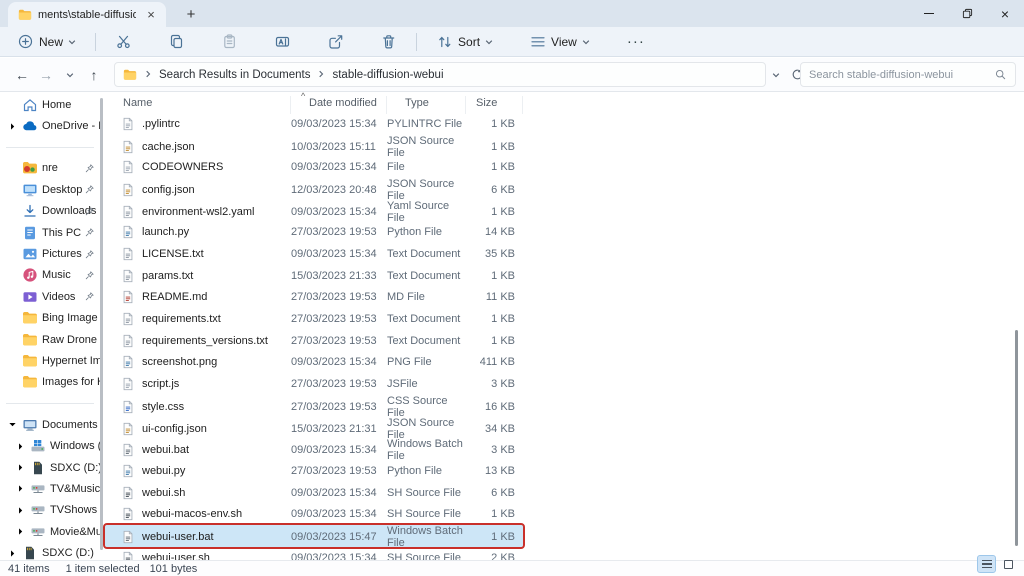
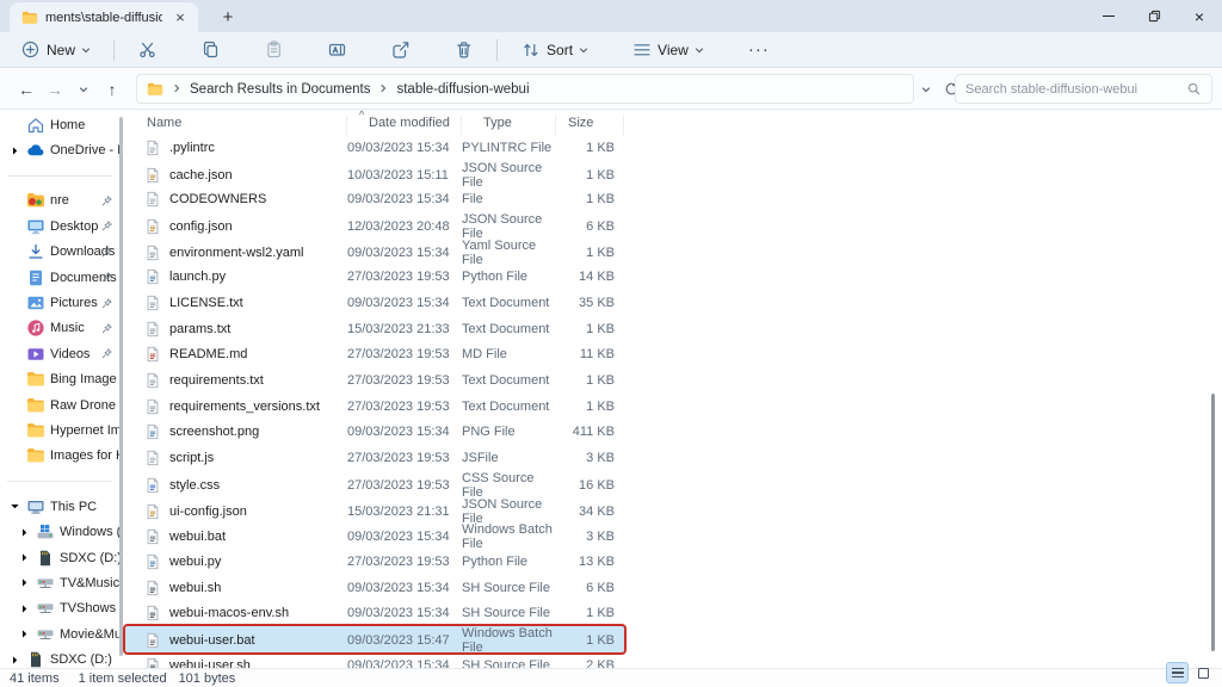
  ments\stable-diffusio
  ×
  +
  ×
  New
  Sort
  View
  ···
  ←
  →
  ↑
  Search Results in Documents
  stable-diffusion-webui
  Search stable-diffusion-webui
  Home
  nre
  Desktop
  Downloads
- This PC
+ Documents
  Pictures
  Music
  Videos
  Hypernet Im
- Documents
+ This PC
  SDXC (D:
  Movie&Mu
  SDXC (D:)
  Name
  Date modified
  Type
  Size
  ^
  .pylintrc
  09/03/2023 15:34
  PYLINTRC File
  1 KB
  cache.json
  10/03/2023 15:11
  JSON Source File
  1 KB
  CODEOWNERS
  09/03/2023 15:34
  File
  1 KB
  config.json
  12/03/2023 20:48
  JSON Source File
  6 KB
  environment-wsl2.yaml
  09/03/2023 15:34
  Yaml Source File
  1 KB
  launch.py
  27/03/2023 19:53
  Python File
  14 KB
  LICENSE.txt
  09/03/2023 15:34
  Text Document
  35 KB
  params.txt
  15/03/2023 21:33
  Text Document
  1 KB
  README.md
  27/03/2023 19:53
  MD File
  11 KB
  requirements.txt
  27/03/2023 19:53
  Text Document
  1 KB
  requirements_versions.txt
  27/03/2023 19:53
  Text Document
  1 KB
  screenshot.png
  09/03/2023 15:34
  PNG File
  411 KB
  script.js
  27/03/2023 19:53
  JSFile
  3 KB
  style.css
  27/03/2023 19:53
  CSS Source File
  16 KB
  ui-config.json
  15/03/2023 21:31
  JSON Source File
  34 KB
  webui.bat
  09/03/2023 15:34
  Windows Batch File
  3 KB
  webui.py
  27/03/2023 19:53
  Python File
  13 KB
  webui.sh
  09/03/2023 15:34
  SH Source File
  6 KB
  webui-macos-env.sh
  09/03/2023 15:34
  SH Source File
  1 KB
  webui-user.bat
  09/03/2023 15:47
  Windows Batch File
  1 KB
  webui-user.sh
  09/03/2023 15:34
  SH Source File
  2 KB
  41 items
  1 item selected
  101 bytes
